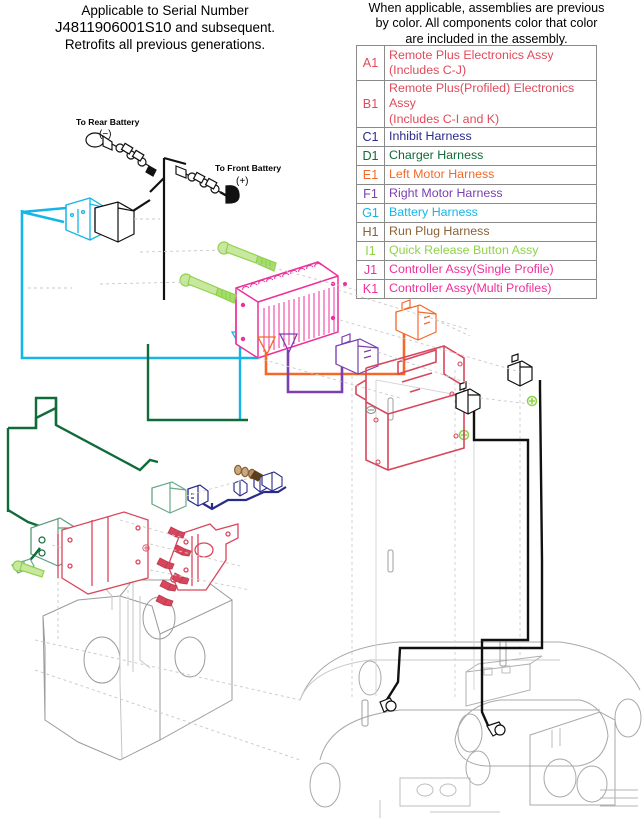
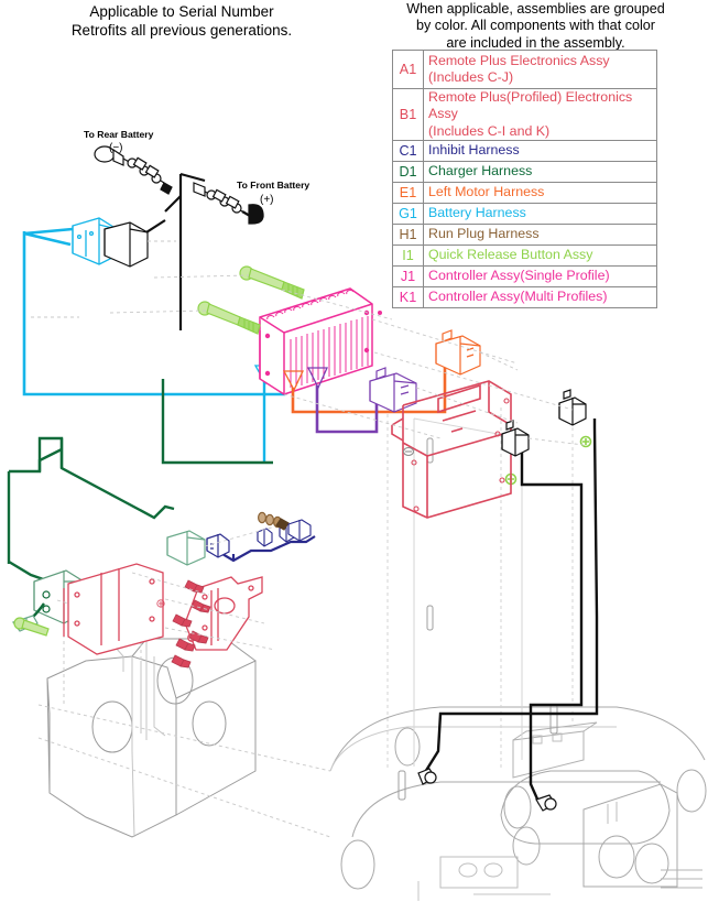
  Applicable to Serial Number
- J4811906001S10 and subsequent.
  Retrofits all previous generations.
- When applicable, assemblies are previous
+ When applicable, assemblies are grouped
- by color. All components color that color
+ by color. All components with that color
  are included in the assembly.
  A1	Remote Plus Electronics Assy (Includes C-J)
  B1	Remote Plus(Profiled) Electronics Assy (Includes C-I and K)
  C1	Inhibit Harness
  D1	Charger Harness
  E1	Left Motor Harness
- F1	Right Motor Harness
  G1	Battery Harness
  H1	Run Plug Harness
  I1	Quick Release Button Assy
  J1	Controller Assy(Single Profile)
  K1	Controller Assy(Multi Profiles)
  To Rear Battery
  (−)
  To Front Battery
  (+)
